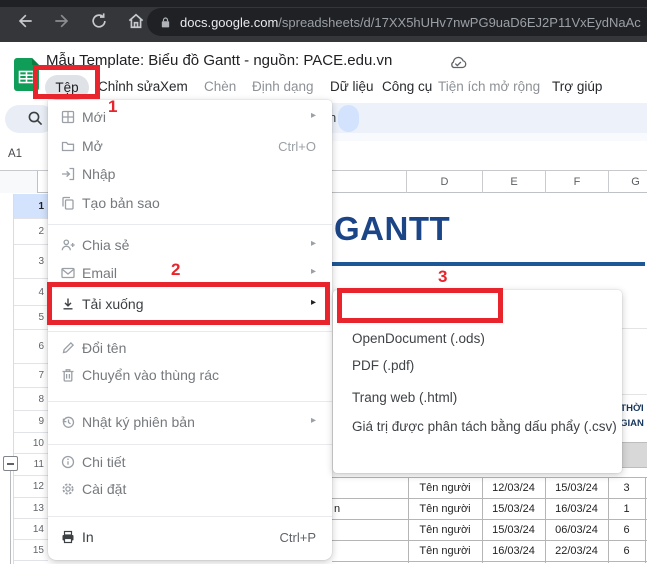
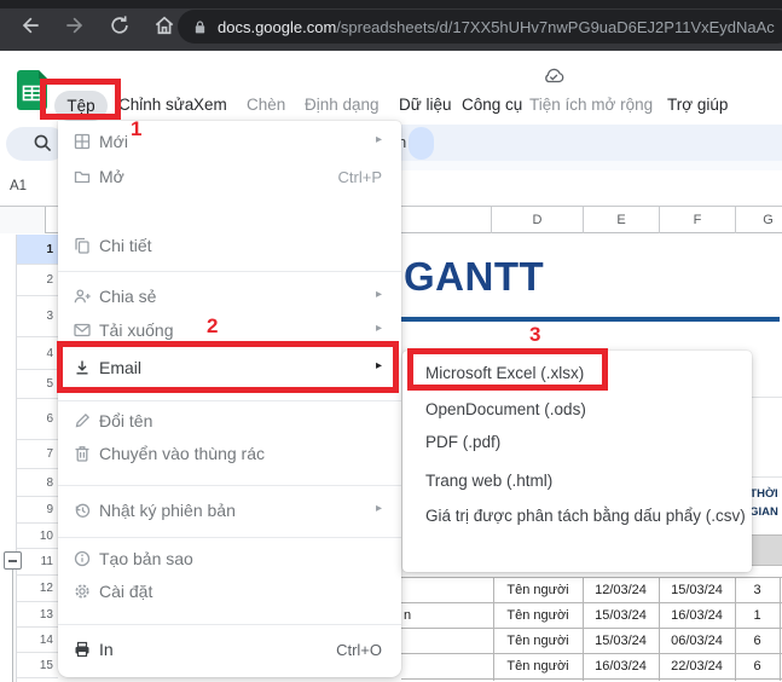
  docs.google.com
  /spreadsheets/d/17XX5hUHv7nwPG9uaD6EJ2P11VxEydNaAc
- Mẫu Template: Biểu đồ Gantt - nguồn: PACE.edu.vn
  Tệp
  Chỉnh sửa
  Xem
  Chèn
  Định dạng
  Dữ liệu
  Công cụ
  Tiện ích mở rộng
  Trợ giúp
  n
  A1
  D
  E
  F
  G
  1
  2
  3
  4
  5
  6
  7
  8
  9
  10
  11
  12
  13
  14
  15
  GANTT
  THỜI
  GIAN
  Tên người
  12/03/24
  15/03/24
  3
  Tên người
  15/03/24
  16/03/24
  1
  Tên người
  15/03/24
  06/03/24
  6
  Tên người
  16/03/24
  22/03/24
  6
  n
  Mới
  ▸
  Mở
- Ctrl+O
+ Ctrl+P
- Nhập
- Tạo bản sao
+ Chi tiết
  Chia sẻ
  ▸
- Email
+ Tải xuống
  ▸
- Tải xuống
+ Email
  ▸
  Đổi tên
  Chuyển vào thùng rác
  Nhật ký phiên bản
  ▸
- Chi tiết
+ Tạo bản sao
  Cài đặt
  In
- Ctrl+P
+ Ctrl+O
+ Microsoft Excel (.xlsx)
  OpenDocument (.ods)
  PDF (.pdf)
  Trang web (.html)
  Giá trị được phân tách bằng dấu phẩy (.csv)
  1
  2
  3
